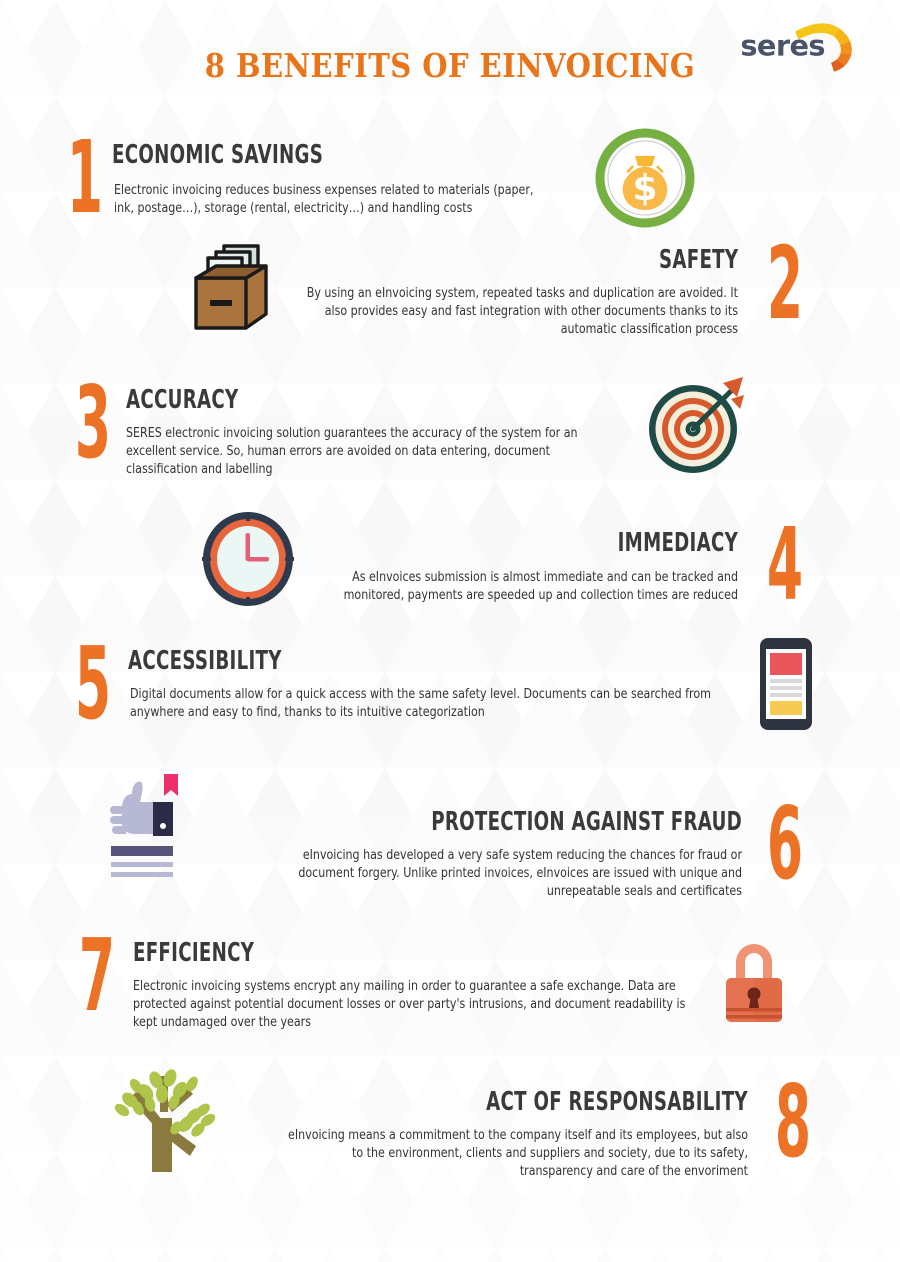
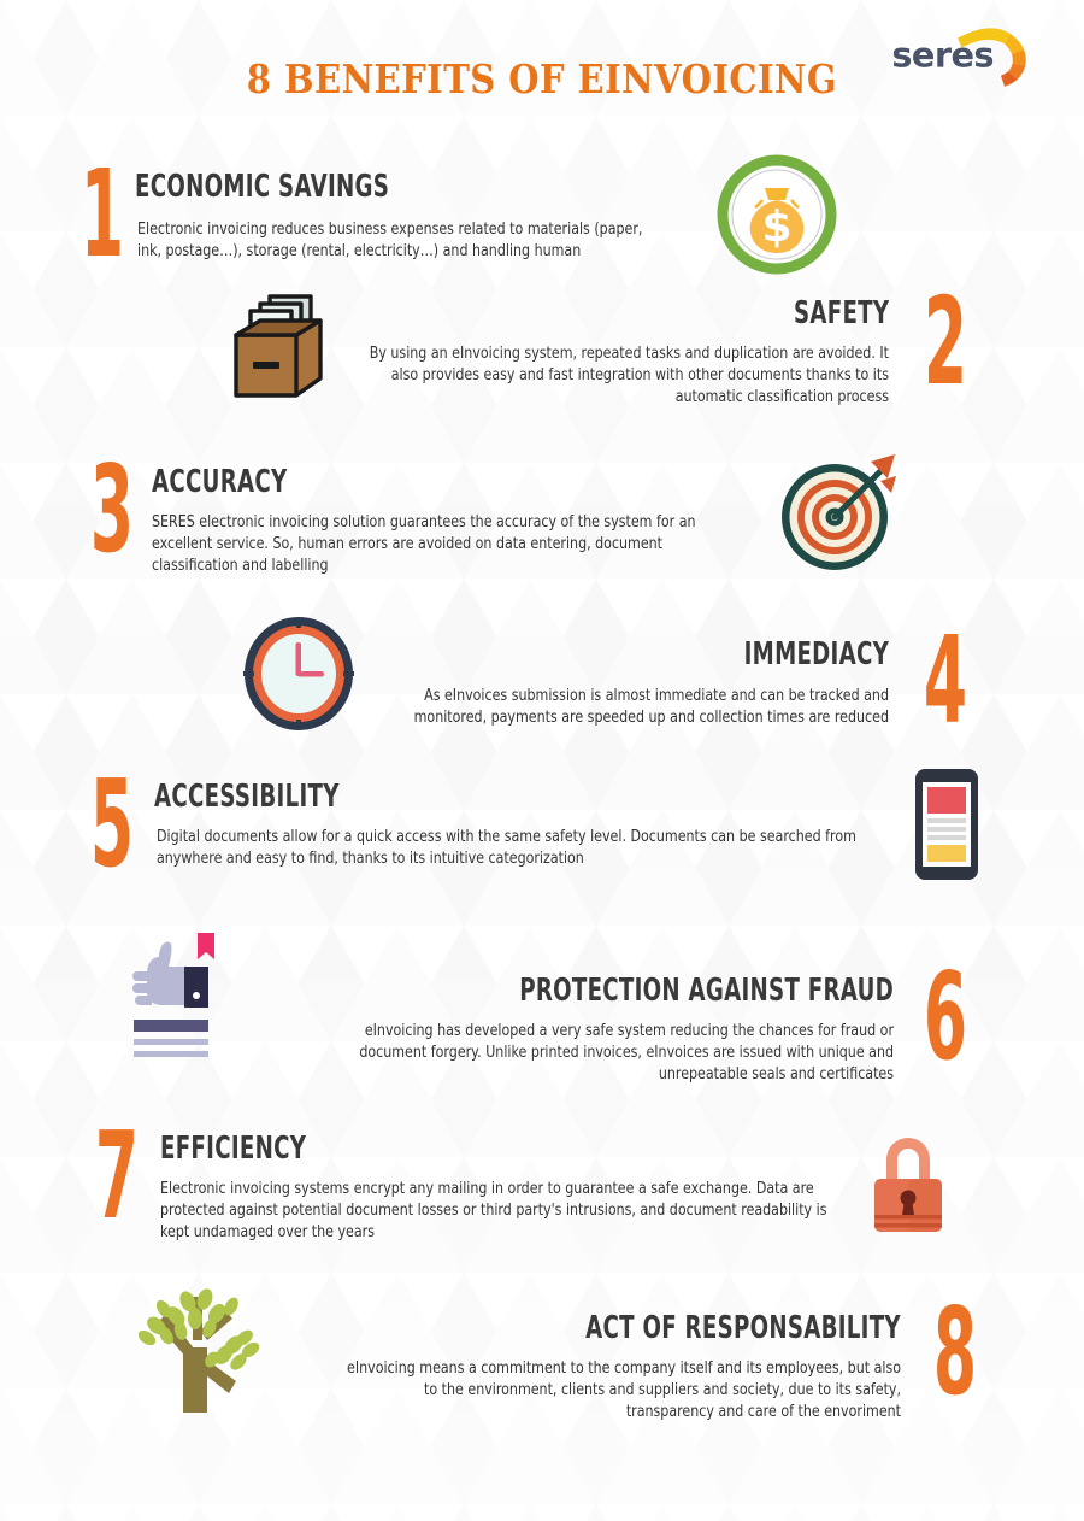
  seres
  8 BENEFITS OF EINVOICING
  1
  ECONOMIC SAVINGS
- Electronic invoicing reduces business expenses related to materials (paper, ink, postage…), storage (rental, electricity…) and handling costs
+ Electronic invoicing reduces business expenses related to materials (paper, ink, postage…), storage (rental, electricity…) and handling human
  $
  2
  SAFETY
  By using an eInvoicing system, repeated tasks and duplication are avoided. It also provides easy and fast integration with other documents thanks to its automatic classification process
  3
  ACCURACY
  SERES electronic invoicing solution guarantees the accuracy of the system for an excellent service. So, human errors are avoided on data entering, document classification and labelling
  4
  IMMEDIACY
  As eInvoices submission is almost immediate and can be tracked and monitored, payments are speeded up and collection times are reduced
  5
  ACCESSIBILITY
  Digital documents allow for a quick access with the same safety level. Documents can be searched from anywhere and easy to find, thanks to its intuitive categorization
  6
  PROTECTION AGAINST FRAUD
  eInvoicing has developed a very safe system reducing the chances for fraud or document forgery. Unlike printed invoices, eInvoices are issued with unique and unrepeatable seals and certificates
  7
  EFFICIENCY
- Electronic invoicing systems encrypt any mailing in order to guarantee a safe exchange. Data are protected against potential document losses or over party's intrusions, and document readability is kept undamaged over the years
+ Electronic invoicing systems encrypt any mailing in order to guarantee a safe exchange. Data are protected against potential document losses or third party's intrusions, and document readability is kept undamaged over the years
  8
  ACT OF RESPONSABILITY
  eInvoicing means a commitment to the company itself and its employees, but also to the environment, clients and suppliers and society, due to its safety, transparency and care of the envoriment
